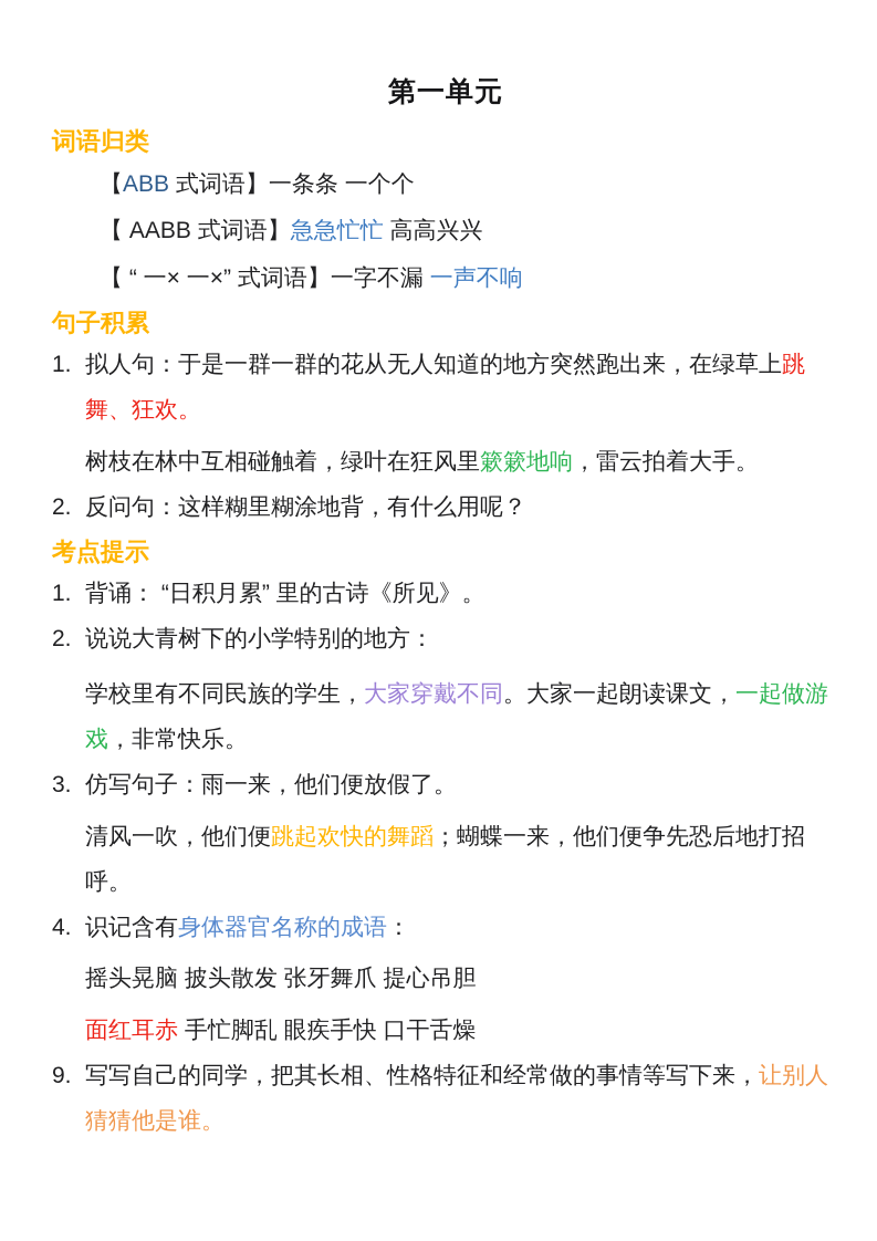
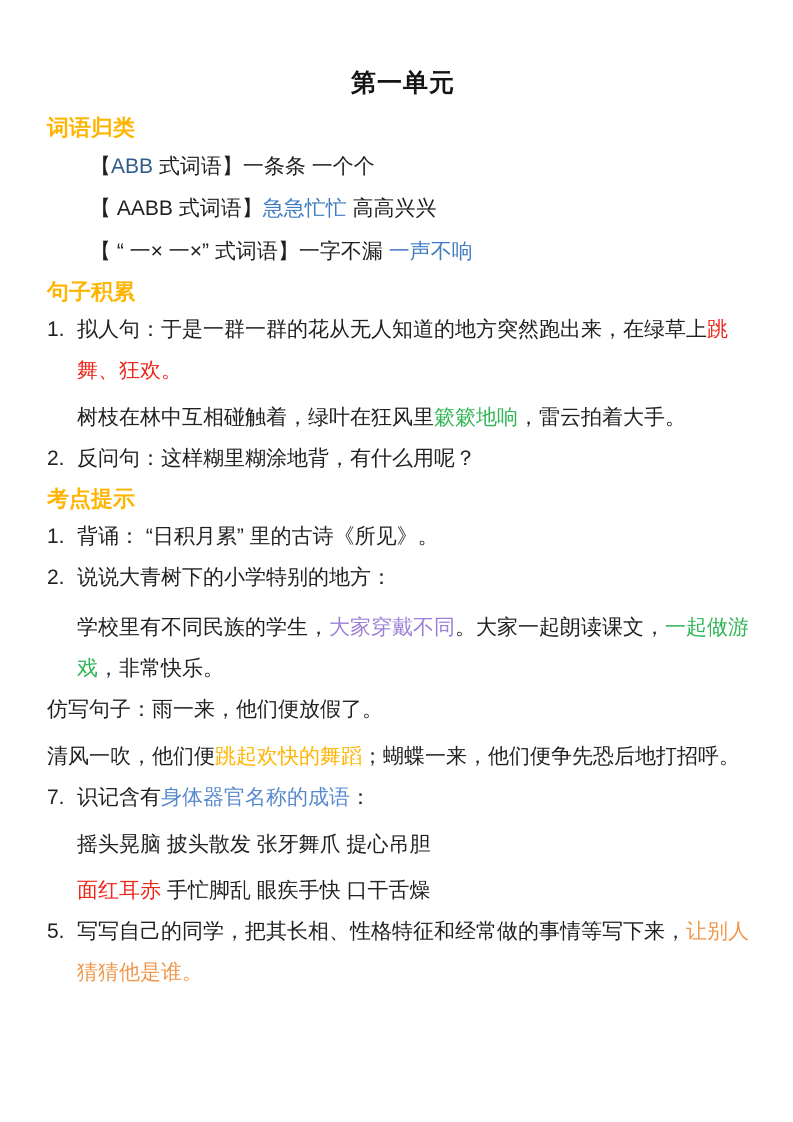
  第一单元
  词语归类
  【ABB 式词语】一条条 一个个
  【 AABB 式词语】急急忙忙 高高兴兴
  【 “ 一× 一×” 式词语】一字不漏 一声不响
  句子积累
  1.
  拟人句：于是一群一群的花从无人知道的地方突然跑出来，在绿草上跳舞、狂欢。
  树枝在林中互相碰触着，绿叶在狂风里簌簌地响，雷云拍着大手。
  2.
  反问句：这样糊里糊涂地背，有什么用呢？
  考点提示
  1.
  背诵： “日积月累” 里的古诗《所见》。
  2.
  说说大青树下的小学特别的地方：
  学校里有不同民族的学生，大家穿戴不同。大家一起朗读课文，一起做游戏，非常快乐。
- 3.
  仿写句子：雨一来，他们便放假了。
  清风一吹，他们便跳起欢快的舞蹈；蝴蝶一来，他们便争先恐后地打招呼。
- 4.
+ 7.
  识记含有身体器官名称的成语：
  摇头晃脑 披头散发 张牙舞爪 提心吊胆
  面红耳赤 手忙脚乱 眼疾手快 口干舌燥
- 9.
+ 5.
  写写自己的同学，把其长相、性格特征和经常做的事情等写下来，让别人猜猜他是谁。
